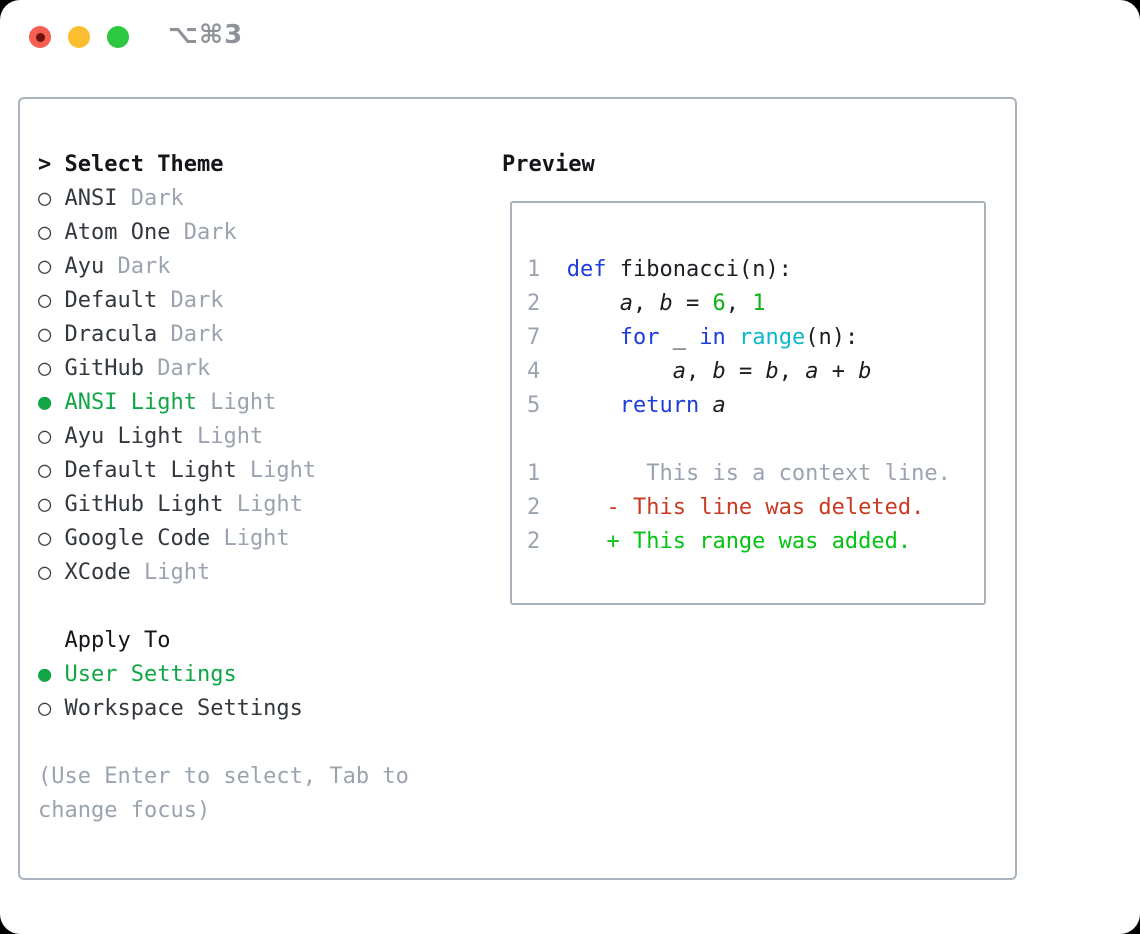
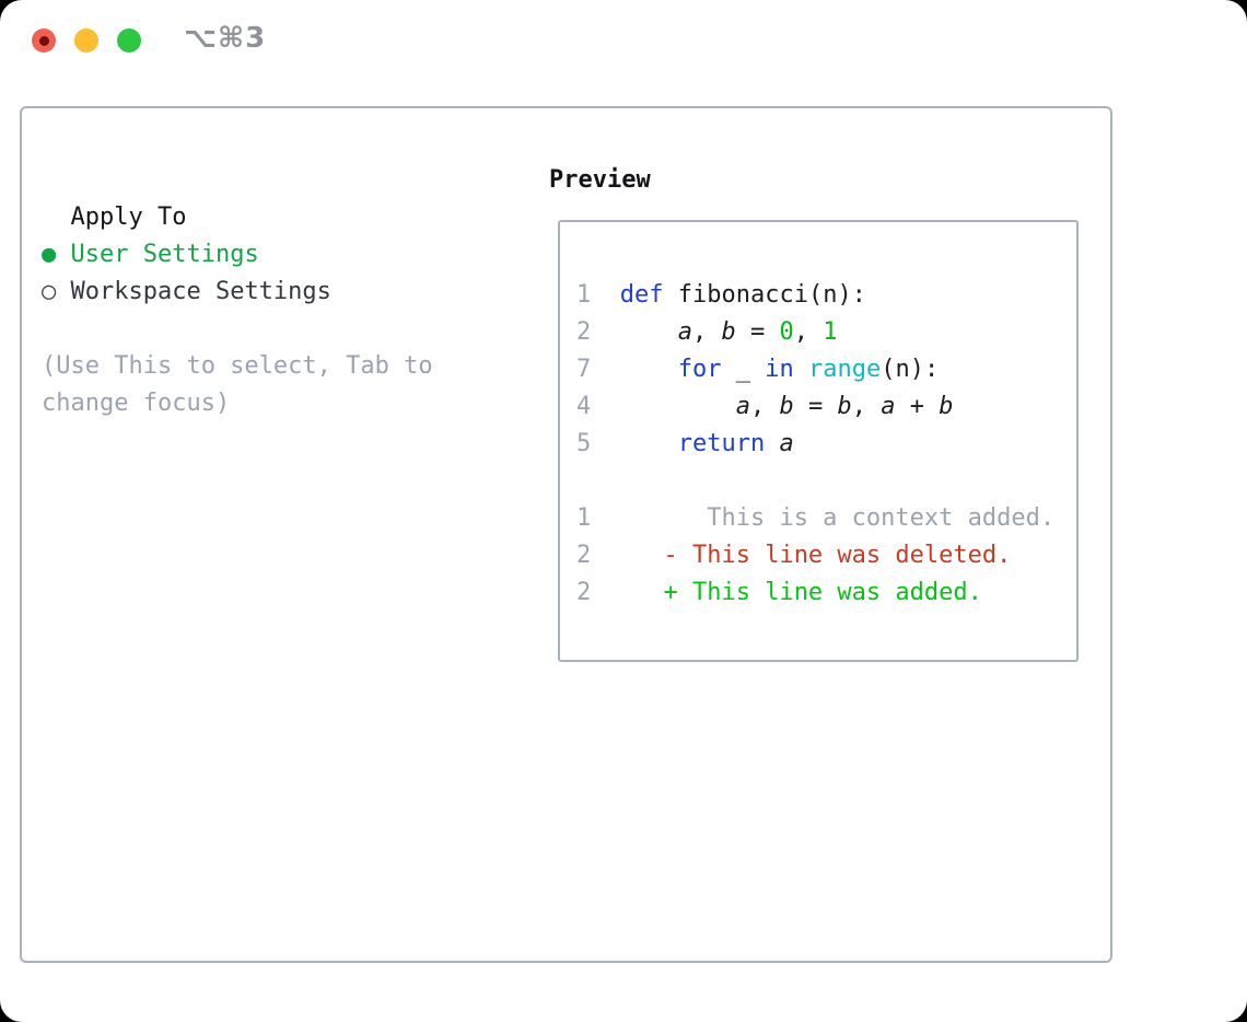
  ⌥⌘3
- > Select Theme
- ○ ANSI Dark
- ○ Atom One Dark
- ○ Ayu Dark
- ○ Default Dark
- ○ Dracula Dark
- ○ GitHub Dark
- ● ANSI Light Light
- ○ Ayu Light Light
- ○ Default Light Light
- ○ GitHub Light Light
- ○ Google Code Light
- ○ XCode Light
  Apply To
  ● User Settings
  ○ Workspace Settings
- (Use Enter to select, Tab to change focus)
+ (Use This to select, Tab to change focus)
  Preview
  1 def fibonacci(n):
- 2 a, b = 6, 1
+ 2 a, b = 0, 1
  7 for _ in range(n):
  4 a, b = b, a + b
  5 return a
- 1 This is a context line.
+ 1 This is a context added.
  2 - This line was deleted.
- 2 + This range was added.
+ 2 + This line was added.
